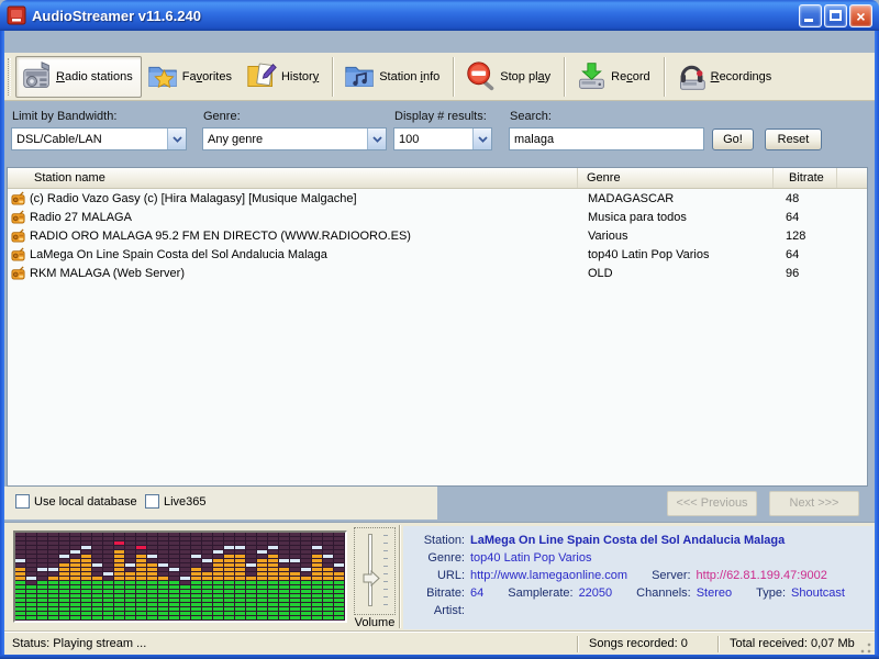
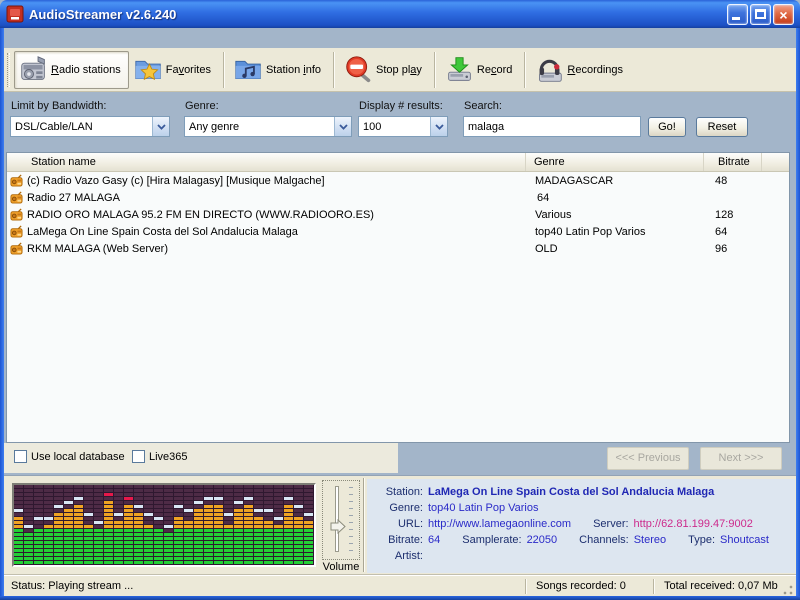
- AudioStreamer v11.6.240
+ AudioStreamer v2.6.240
  ×
  Radio stations
  Favorites
- History
  Station info
  Stop play
  Record
  Recordings
  Limit by Bandwidth:
  Genre:
  Display # results:
  Search:
  DSL/Cable/LAN
  Any genre
  100
  malaga
  Go!
  Reset
  Station name
  Genre
  Bitrate
  (c) Radio Vazo Gasy (c) [Hira Malagasy] [Musique Malgache]
  MADAGASCAR
  48
  Radio 27 MALAGA
- Musica para todos
  64
  RADIO ORO MALAGA 95.2 FM EN DIRECTO (WWW.RADIOORO.ES)
  Various
  128
  LaMega On Line Spain Costa del Sol Andalucia Malaga
  top40 Latin Pop Varios
  64
  RKM MALAGA (Web Server)
  OLD
  96
  Use local database
  Live365
  <<< Previous
  Next >>>
  Volume
  Station:
  LaMega On Line Spain Costa del Sol Andalucia Malaga
  Genre:
  top40 Latin Pop Varios
  URL:
  http://www.lamegaonline.com
  Server:
  http://62.81.199.47:9002
  Bitrate:
  64
  Samplerate:
  22050
  Channels:
  Stereo
  Type:
  Shoutcast
  Artist:
  Status: Playing stream ...
  Songs recorded: 0
  Total received: 0,07 Mb
